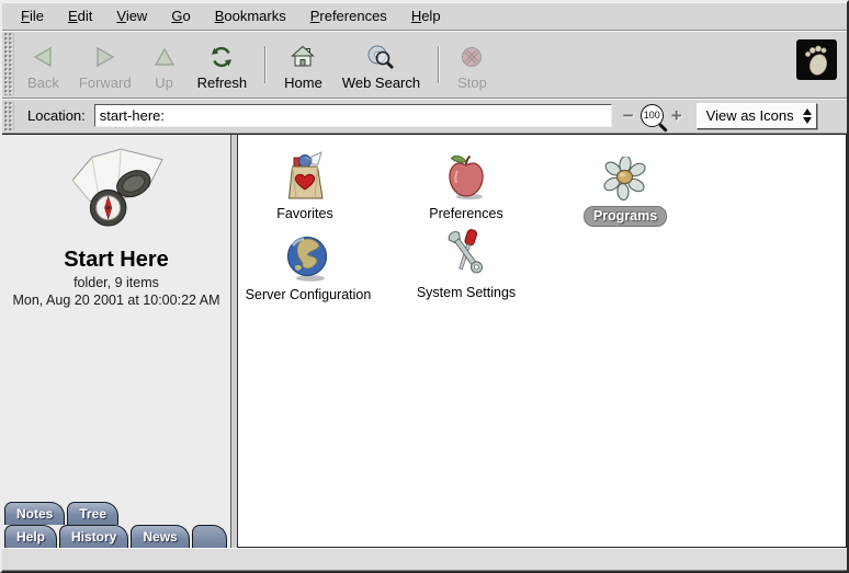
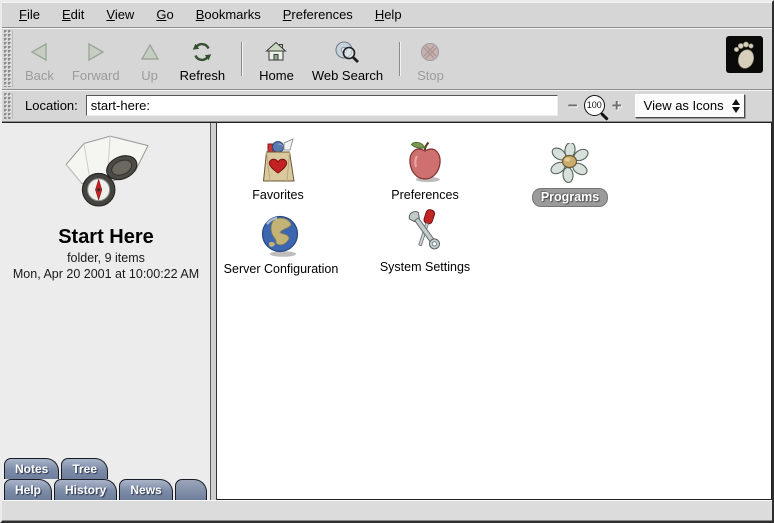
  File
  Edit
  View
  Go
  Bookmarks
  Preferences
  Help
  Back
  Forward
  Up
  Refresh
  Home
  Web Search
  Stop
  Location:
  start-here:
  −
  100
  +
  View as Icons
  Start Here
  folder, 9 items
- Mon, Aug 20 2001 at 10:00:22 AM
+ Mon, Apr 20 2001 at 10:00:22 AM
  Notes
  Tree
  Help
  History
  News
  Favorites
  Preferences
  Programs
  Server Configuration
  System Settings
